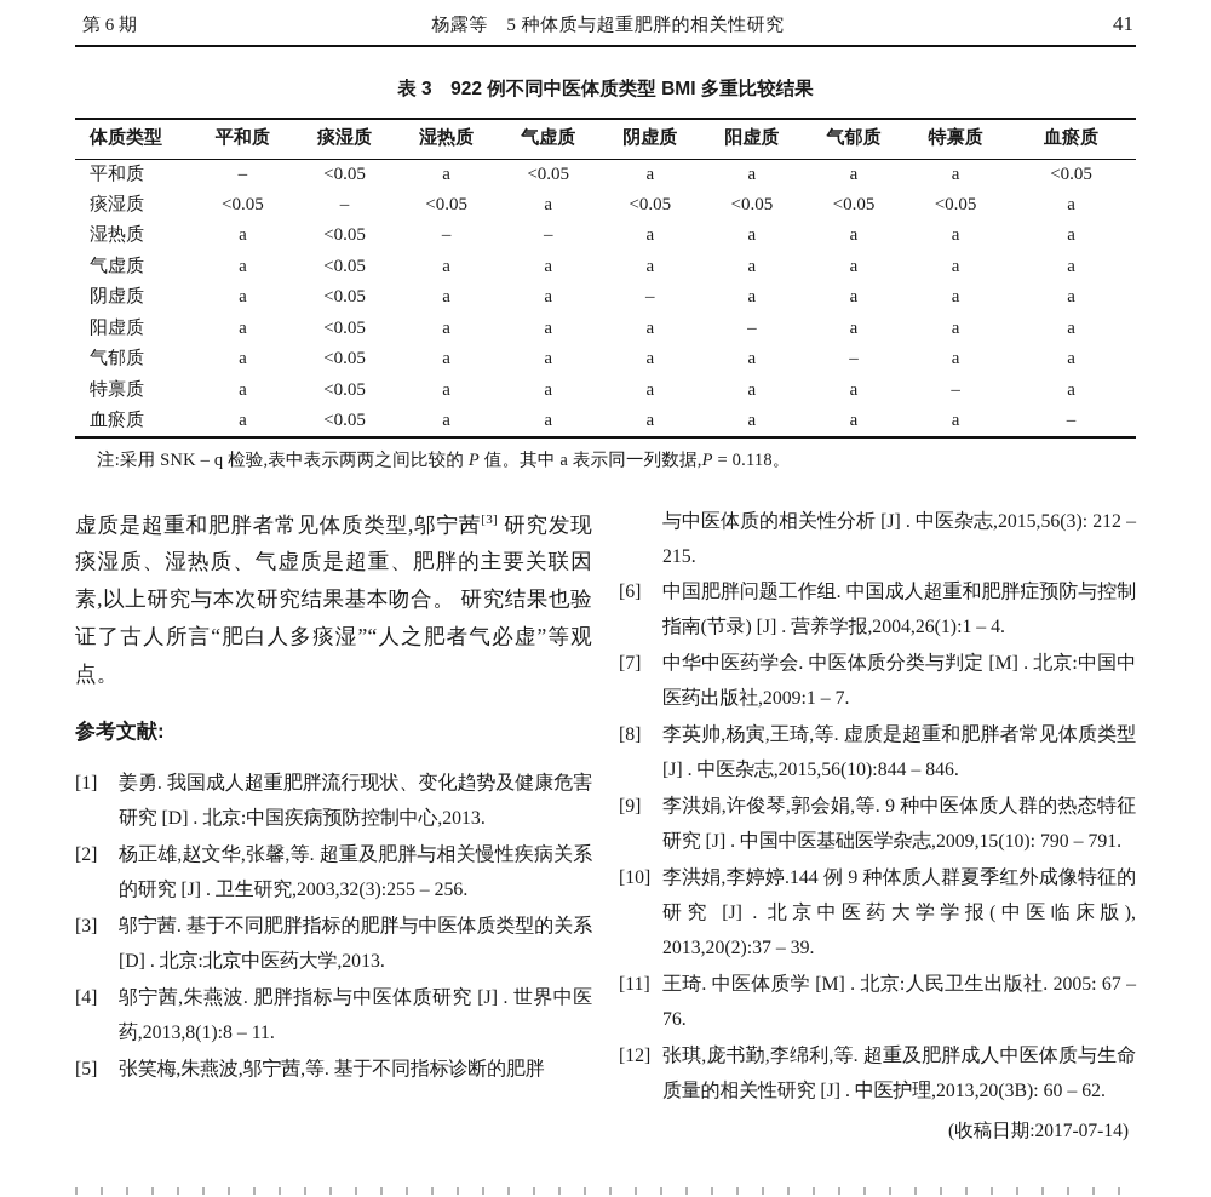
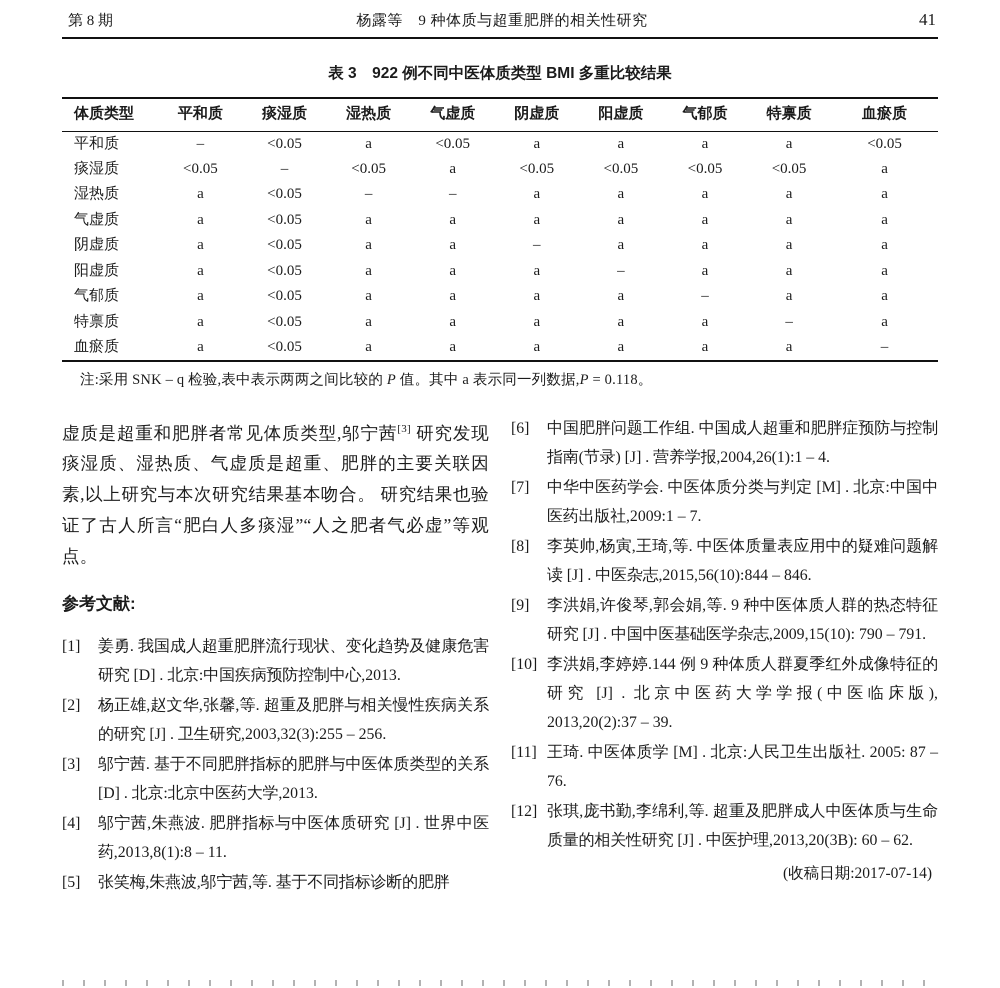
- 第 6 期
+ 第 8 期
- 杨露等 5 种体质与超重肥胖的相关性研究
+ 杨露等 9 种体质与超重肥胖的相关性研究
  41
  表 3 922 例不同中医体质类型 BMI 多重比较结果
  体质类型	平和质	痰湿质	湿热质	气虚质	阴虚质	阳虚质	气郁质	特禀质	血瘀质
  平和质	–	<0.05	a	<0.05	a	a	a	a	<0.05
  痰湿质	<0.05	–	<0.05	a	<0.05	<0.05	<0.05	<0.05	a
  湿热质	a	<0.05	–	–	a	a	a	a	a
  气虚质	a	<0.05	a	a	a	a	a	a	a
  阴虚质	a	<0.05	a	a	–	a	a	a	a
  阳虚质	a	<0.05	a	a	a	–	a	a	a
  气郁质	a	<0.05	a	a	a	a	–	a	a
  特禀质	a	<0.05	a	a	a	a	a	–	a
  血瘀质	a	<0.05	a	a	a	a	a	a	–
  注:采用 SNK – q 检验,表中表示两两之间比较的 P 值。其中 a 表示同一列数据,P = 0.118。
  虚质是超重和肥胖者常见体质类型,邬宁茜[3] 研究发现痰湿质、湿热质、气虚质是超重、肥胖的主要关联因素,以上研究与本次研究结果基本吻合。 研究结果也验证了古人所言“肥白人多痰湿”“人之肥者气必虚”等观点。
  参考文献:
  [1]
  姜勇. 我国成人超重肥胖流行现状、变化趋势及健康危害研究 [D] . 北京:中国疾病预防控制中心,2013.
  [2]
  杨正雄,赵文华,张馨,等. 超重及肥胖与相关慢性疾病关系的研究 [J] . 卫生研究,2003,32(3):255 – 256.
  [3]
  邬宁茜. 基于不同肥胖指标的肥胖与中医体质类型的关系 [D] . 北京:北京中医药大学,2013.
  [4]
  邬宁茜,朱燕波. 肥胖指标与中医体质研究 [J] . 世界中医药,2013,8(1):8 – 11.
  [5]
  张笑梅,朱燕波,邬宁茜,等. 基于不同指标诊断的肥胖
- 与中医体质的相关性分析 [J] . 中医杂志,2015,56(3): 212 – 215.
  [6]
  中国肥胖问题工作组. 中国成人超重和肥胖症预防与控制指南(节录) [J] . 营养学报,2004,26(1):1 – 4.
  [7]
  中华中医药学会. 中医体质分类与判定 [M] . 北京:中国中医药出版社,2009:1 – 7.
  [8]
- 李英帅,杨寅,王琦,等. 虚质是超重和肥胖者常见体质类型 [J] . 中医杂志,2015,56(10):844 – 846.
+ 李英帅,杨寅,王琦,等. 中医体质量表应用中的疑难问题解读 [J] . 中医杂志,2015,56(10):844 – 846.
  [9]
  李洪娟,许俊琴,郭会娟,等. 9 种中医体质人群的热态特征研究 [J] . 中国中医基础医学杂志,2009,15(10): 790 – 791.
  [10]
  李洪娟,李婷婷.144 例 9 种体质人群夏季红外成像特征的研究 [J] . 北京中医药大学学报(中医临床版), 2013,20(2):37 – 39.
  [11]
- 王琦. 中医体质学 [M] . 北京:人民卫生出版社. 2005: 67 – 76.
+ 王琦. 中医体质学 [M] . 北京:人民卫生出版社. 2005: 87 – 76.
  [12]
  张琪,庞书勤,李绵利,等. 超重及肥胖成人中医体质与生命质量的相关性研究 [J] . 中医护理,2013,20(3B): 60 – 62.
  (收稿日期:2017-07-14)
